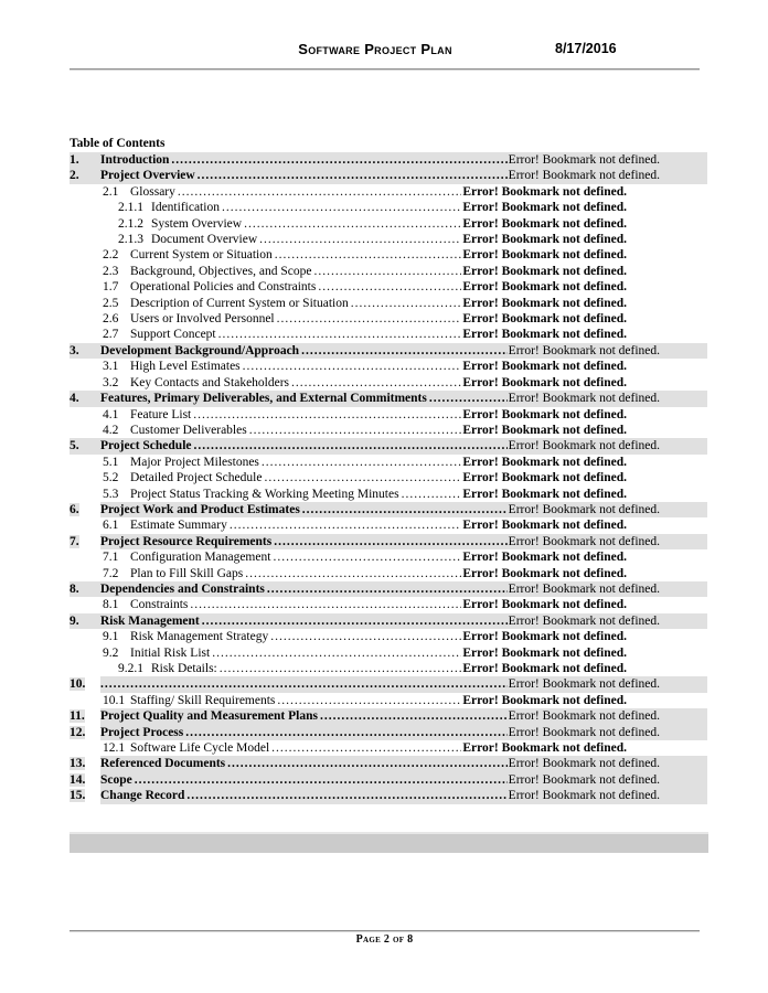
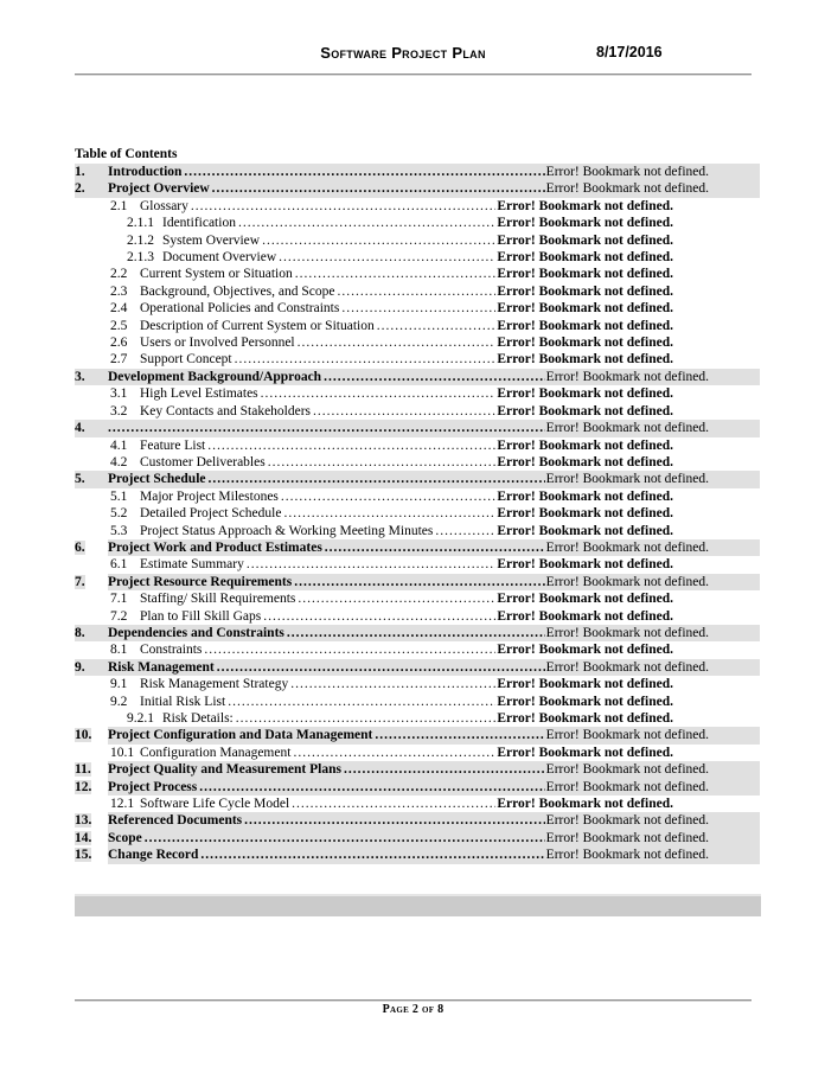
  Software Project Plan
  8/17/2016
  Table of Contents
  1.
  Introduction
  Error! Bookmark not defined.
  2.
  Project Overview
  Error! Bookmark not defined.
  2.1
  Glossary
  Error! Bookmark not defined.
  2.1.1
  Identification
  Error! Bookmark not defined.
  2.1.2
  System Overview
  Error! Bookmark not defined.
  2.1.3
  Document Overview
  Error! Bookmark not defined.
  2.2
  Current System or Situation
  Error! Bookmark not defined.
  2.3
  Background, Objectives, and Scope
  Error! Bookmark not defined.
- 1.7
+ 2.4
  Operational Policies and Constraints
  Error! Bookmark not defined.
  2.5
  Description of Current System or Situation
  Error! Bookmark not defined.
  2.6
  Users or Involved Personnel
  Error! Bookmark not defined.
  2.7
  Support Concept
  Error! Bookmark not defined.
  3.
  Development Background/Approach
  Error! Bookmark not defined.
  3.1
  High Level Estimates
  Error! Bookmark not defined.
  3.2
  Key Contacts and Stakeholders
  Error! Bookmark not defined.
  4.
- Features, Primary Deliverables, and External Commitments
  Error! Bookmark not defined.
  4.1
  Feature List
  Error! Bookmark not defined.
  4.2
  Customer Deliverables
  Error! Bookmark not defined.
  5.
  Project Schedule
  Error! Bookmark not defined.
  5.1
  Major Project Milestones
  Error! Bookmark not defined.
  5.2
  Detailed Project Schedule
  Error! Bookmark not defined.
  5.3
- Project Status Tracking & Working Meeting Minutes
+ Project Status Approach & Working Meeting Minutes
  Error! Bookmark not defined.
  6.
  Project Work and Product Estimates
  Error! Bookmark not defined.
  6.1
  Estimate Summary
  Error! Bookmark not defined.
  7.
  Project Resource Requirements
  Error! Bookmark not defined.
  7.1
- Configuration Management
+ Staffing/ Skill Requirements
  Error! Bookmark not defined.
  7.2
  Plan to Fill Skill Gaps
  Error! Bookmark not defined.
  8.
  Dependencies and Constraints
  Error! Bookmark not defined.
  8.1
  Constraints
  Error! Bookmark not defined.
  9.
  Risk Management
  Error! Bookmark not defined.
  9.1
  Risk Management Strategy
  Error! Bookmark not defined.
  9.2
  Initial Risk List
  Error! Bookmark not defined.
  9.2.1
  Risk Details:
  Error! Bookmark not defined.
  10.
+ Project Configuration and Data Management
  Error! Bookmark not defined.
  10.1
- Staffing/ Skill Requirements
+ Configuration Management
  Error! Bookmark not defined.
  11.
  Project Quality and Measurement Plans
  Error! Bookmark not defined.
  12.
  Project Process
  Error! Bookmark not defined.
  12.1
  Software Life Cycle Model
  Error! Bookmark not defined.
  13.
  Referenced Documents
  Error! Bookmark not defined.
  14.
  Scope
  Error! Bookmark not defined.
  15.
  Change Record
  Error! Bookmark not defined.
  Page 2 of 8
